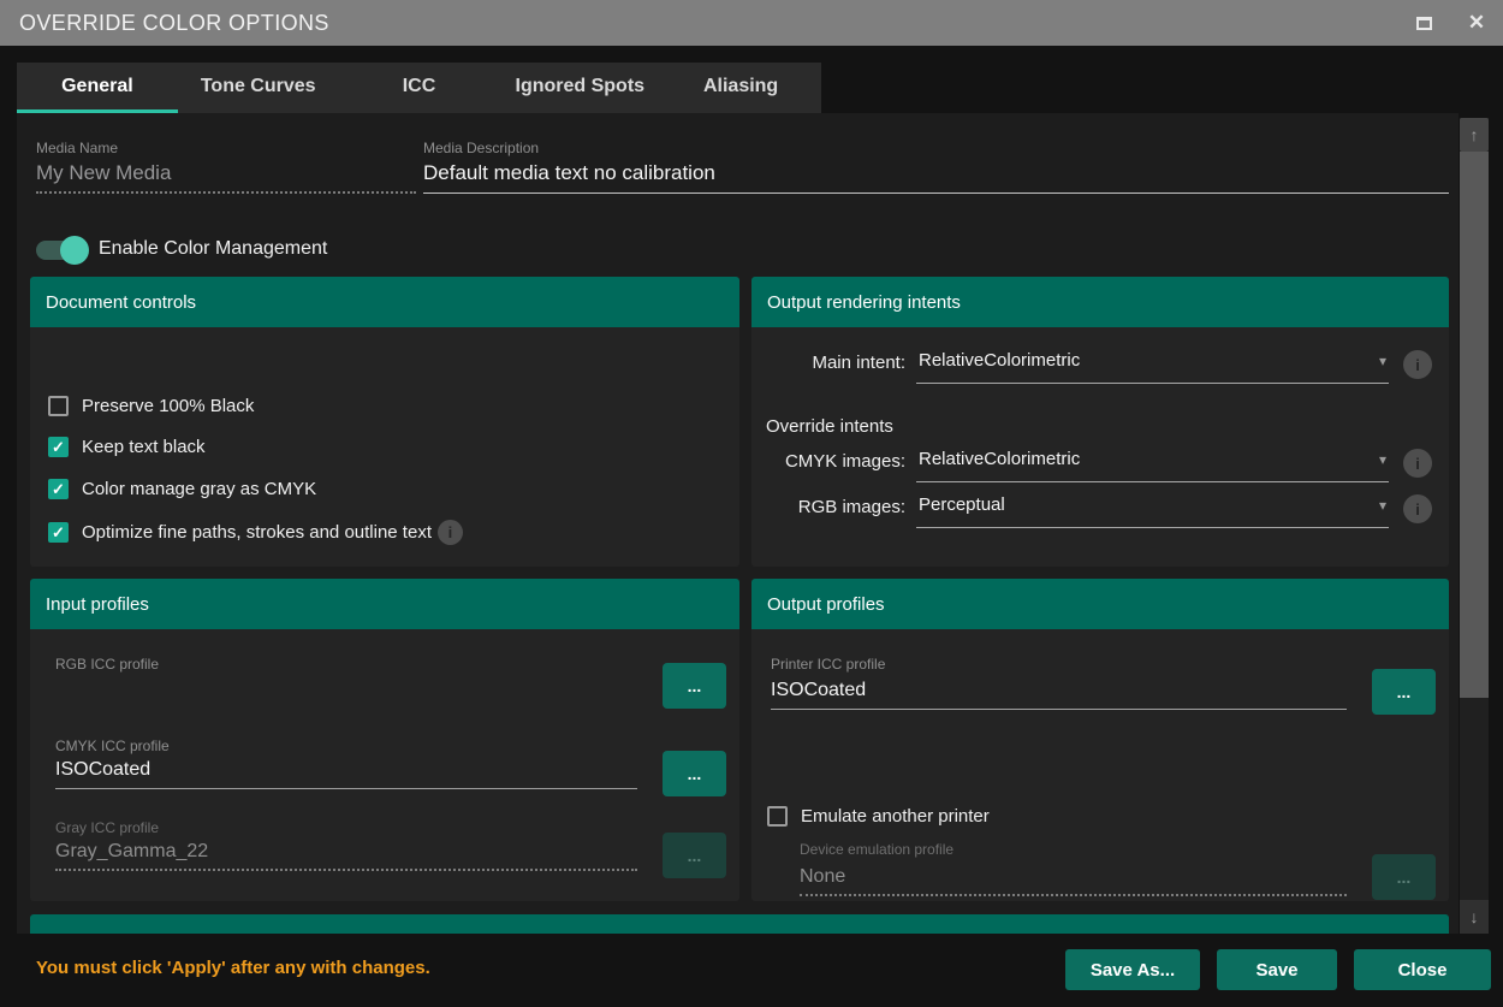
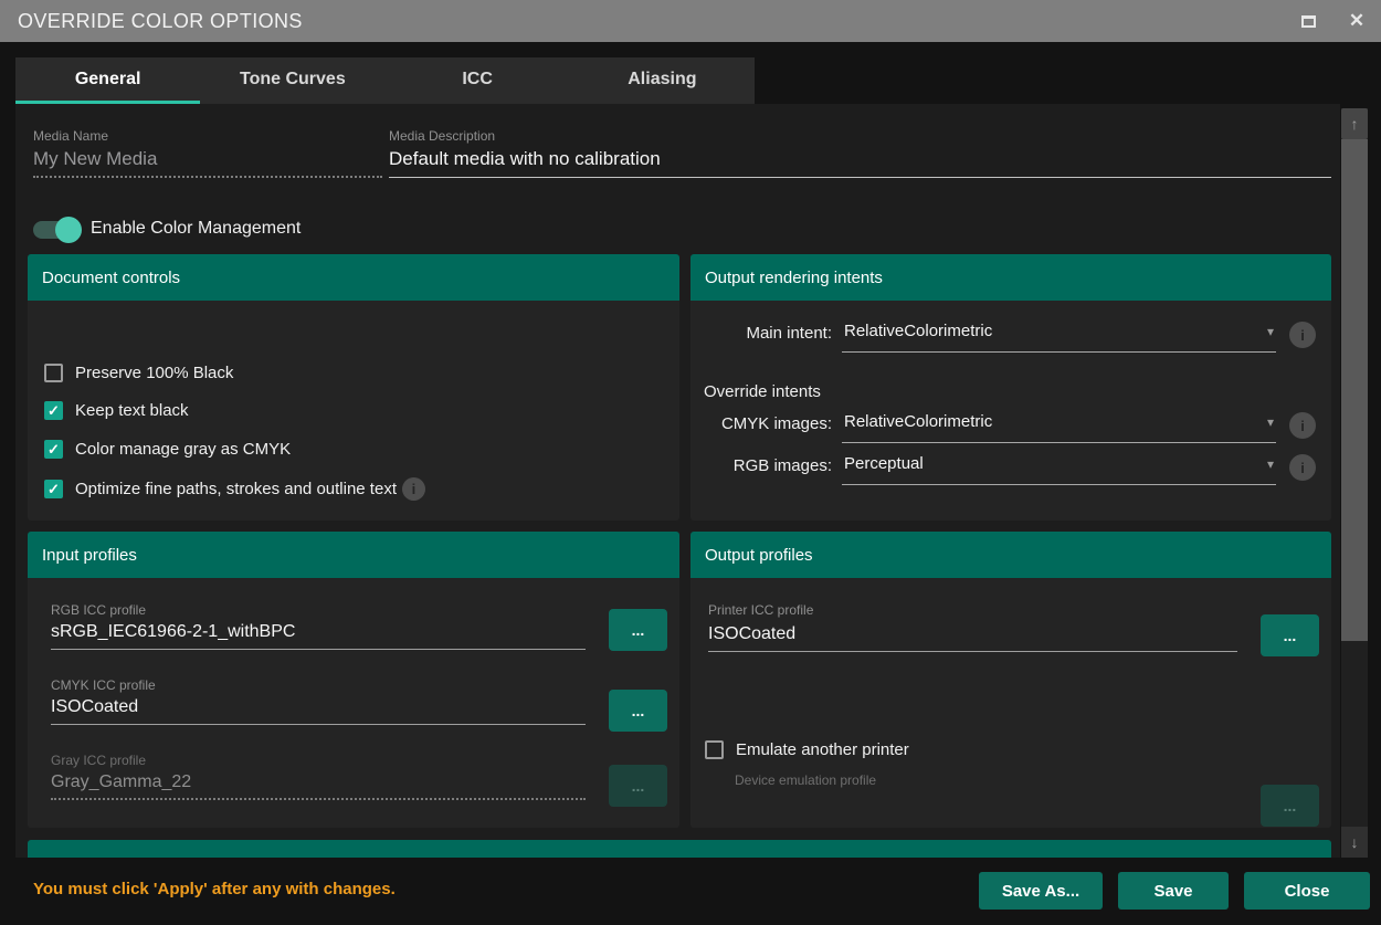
  OVERRIDE COLOR OPTIONS
  ✕
  General
  Tone Curves
  ICC
- Ignored Spots
  Aliasing
  Media Name
  My New Media
  Media Description
- Default media text no calibration
+ Default media with no calibration
  Enable Color Management
  Document controls
  Preserve 100% Black
  ✓
  Keep text black
  ✓
  Color manage gray as CMYK
  ✓
  Optimize fine paths, strokes and outline text
  i
  Output rendering intents
  Main intent:
  RelativeColorimetric
  ▾
  i
  Override intents
  CMYK images:
  RelativeColorimetric
  ▾
  i
  RGB images:
  Perceptual
  ▾
  i
  Input profiles
  RGB ICC profile
+ sRGB_IEC61966-2-1_withBPC
  ...
  CMYK ICC profile
  ISOCoated
  ...
  Gray ICC profile
  Gray_Gamma_22
  ...
  Output profiles
  Printer ICC profile
  ISOCoated
  ...
  Emulate another printer
  Device emulation profile
- None
  ...
  ↑
  ↓
  You must click 'Apply' after any with changes.
  Save As...
  Save
  Close
